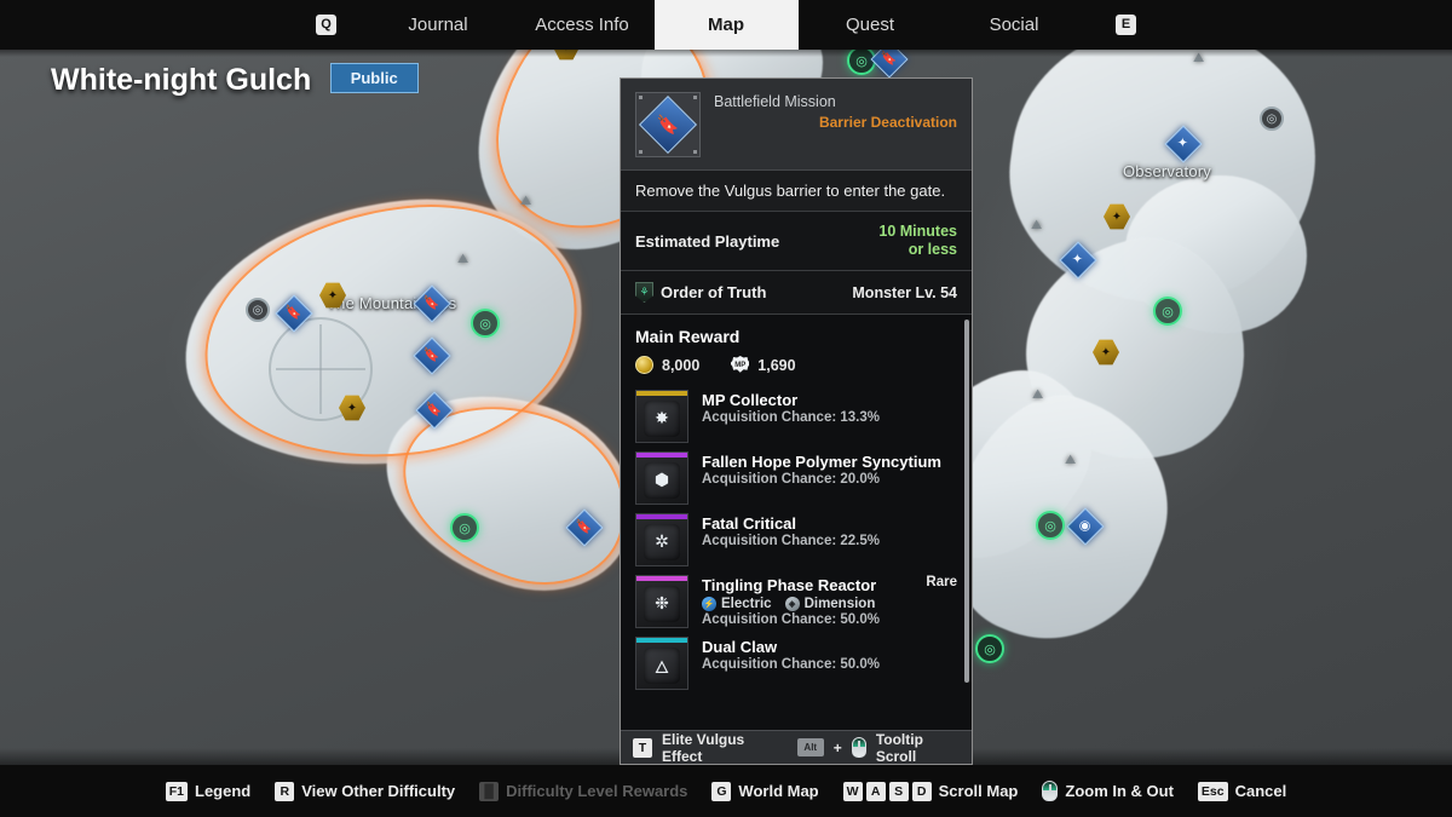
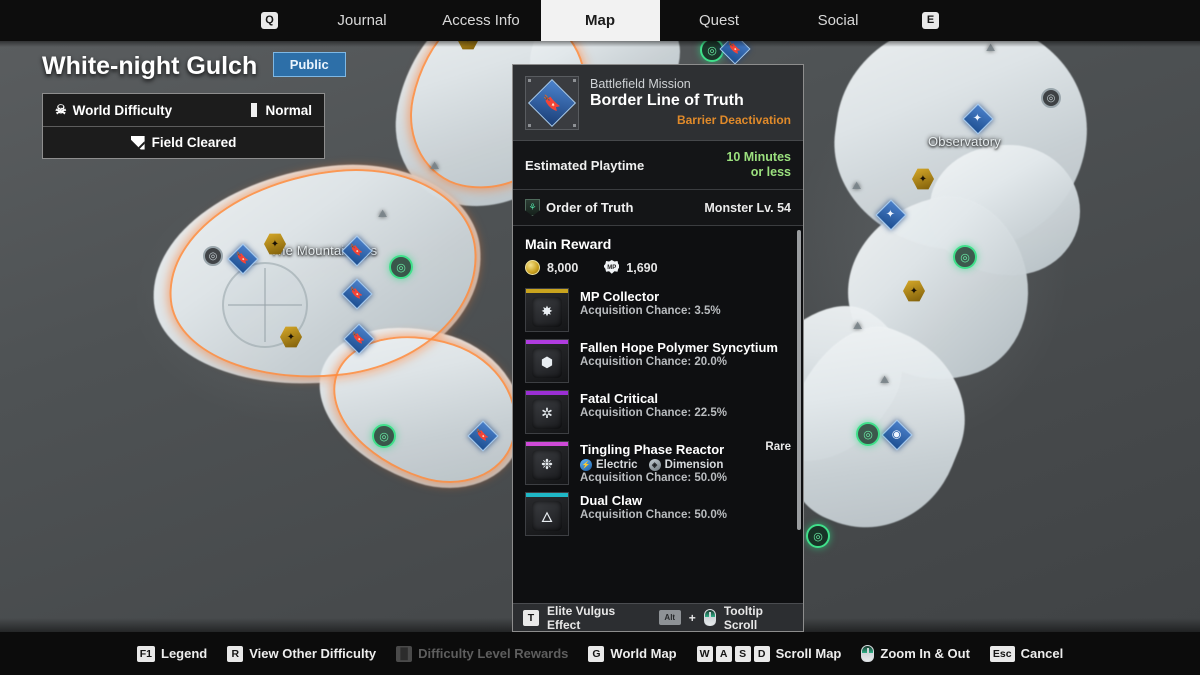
  Observatory
  ✦
  ✦
  ◎
  ◎
  ◎
  ◎
  ◎
  ✦
  ✦
  ◎
  ◎
  ◎
  ⛰
  ⛰
  ⛰
  ⛰
  ⛰
  ⛰
  Q
  Journal
  Access Info
  Map
  Quest
  Social
  E
  White-night Gulch Public
+ ☠
+ World Difficulty
+ Normal
+ Field Cleared
  Battlefield Mission
+ Border Line of Truth
  Barrier Deactivation
- Remove the Vulgus barrier to enter the gate.
  Estimated Playtime
  10 Minutes
  or less
  ⚘
  Order of Truth
  Monster Lv. 54
  Main Reward
  8,000
  1,690
  ✸
  MP Collector
- Acquisition Chance: 13.3%
+ Acquisition Chance: 3.5%
  ⬢
  Fallen Hope Polymer Syncytium
  Acquisition Chance: 20.0%
  ✲
  Fatal Critical
  Acquisition Chance: 22.5%
  ❉
  Tingling Phase Reactor
  Electric
  Dimension
  Acquisition Chance: 50.0%
  Rare
  🜂
  Dual Claw
  Acquisition Chance: 50.0%
  T
  Elite Vulgus Effect
  Alt
  +
  Tooltip Scroll
  F1
  Legend
  R
  View Other Difficulty
  Difficulty Level Rewards
  G
  World Map
  W
  A
  S
  D
  Scroll Map
  Zoom In & Out
  Esc
  Cancel
